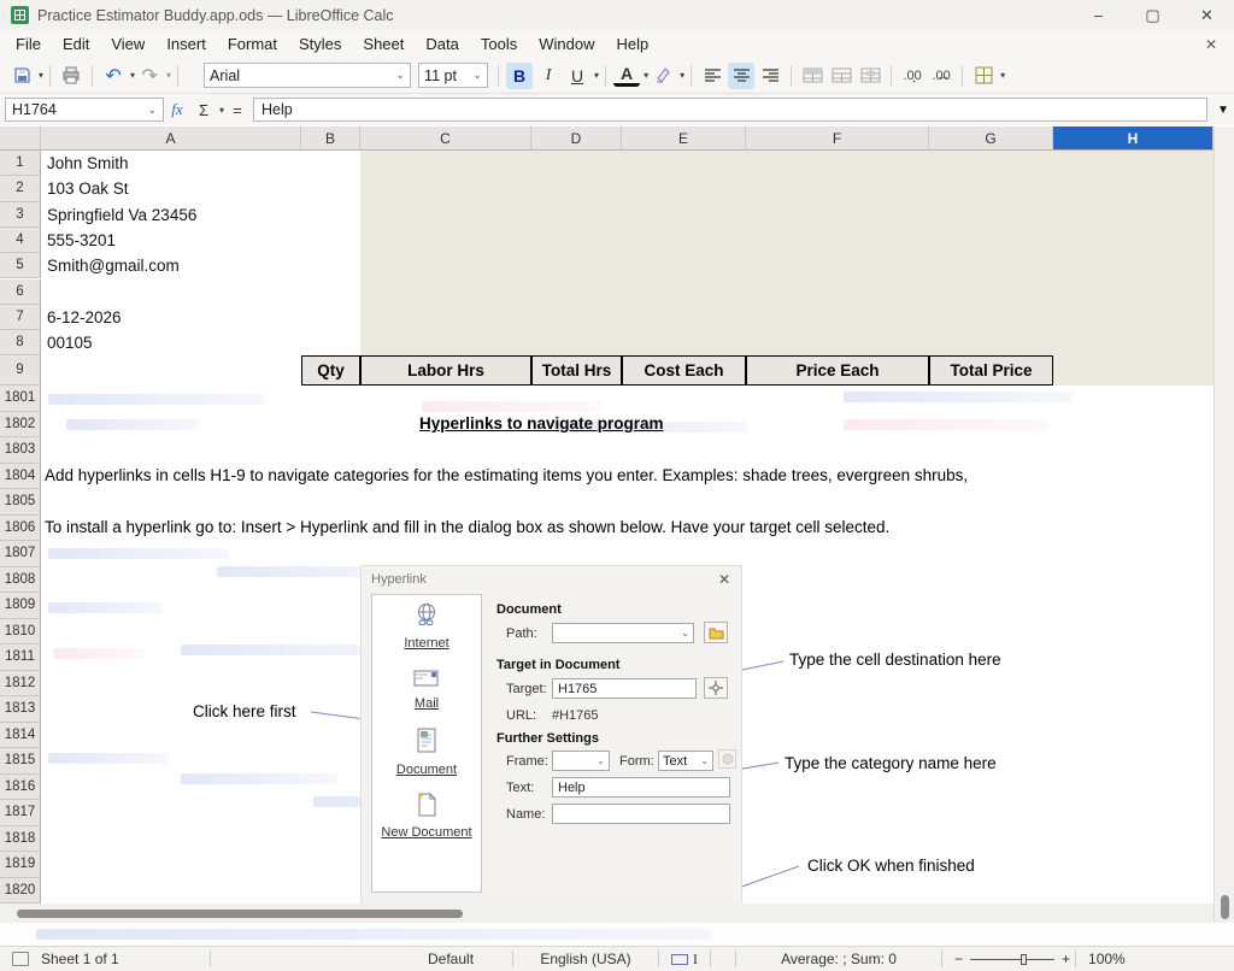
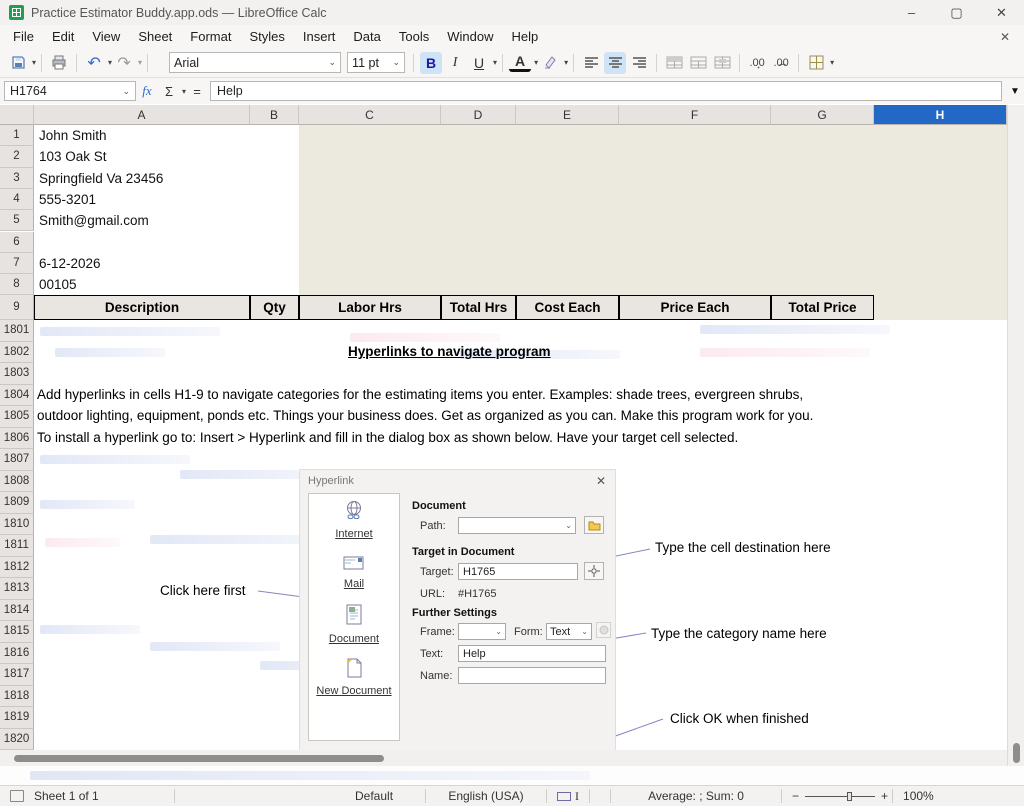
  Practice Estimator Buddy.app.ods — LibreOffice Calc
  –
  ▢
  ✕
  File
  Edit
  View
- Insert
+ Sheet
  Format
  Styles
- Sheet
+ Insert
  Data
  Tools
  Window
  Help
  ✕
  ▾
  ↶
  ▾
  ↷
  ▾
  Arial
  ⌄
  11 pt
  ⌄
  B
  I
  U
  ▾
  A
  ▾
  ▾
  .0̟0
  .0̶0
  ▾
  H1764
  ⌄
  fx
  Σ
  ▾
  =
  Help
  ▼
  Total Price
  Price Each
  Cost Each
  Total Hrs
  Labor Hrs
  Qty
+ Description
  00105
  6-12-2026
  Smith@gmail.com
  555-3201
  Springfield Va 23456
  103 Oak St
  John Smith
  1820
  1819
  1818
  1817
  1816
  1815
  1814
  1813
  1812
  1811
  1810
  1809
  1808
  1807
  1806
  1805
  1804
  1803
  1802
  1801
  9
  8
  7
  6
  5
  4
  3
  2
  1
  H
  G
  F
  E
  D
  C
  B
  A
  Hyperlinks to navigate program
  Add hyperlinks in cells H1-9 to navigate categories for the estimating items you enter. Examples: shade trees, evergreen shrubs,
+ outdoor lighting, equipment, ponds etc. Things your business does. Get as organized as you can. Make this program work for you.
  To install a hyperlink go to: Insert > Hyperlink and fill in the dialog box as shown below. Have your target cell selected.
  Click here first
  Type the cell destination here
  Type the category name here
  Click OK when finished
  Hyperlink
  ✕
  Internet
  Mail
  Document
  New Document
  Document
  Path:
  ⌄
  Target in Document
  Target:
  H1765
  URL:
  #H1765
  Further Settings
  Frame:
  ⌄
  Form:
  Text
  ⌄
  Text:
  Help
  Name:
  Sheet 1 of 1
  Default
  English (USA)
  I
  Average: ; Sum: 0
  −
  +
  100%
